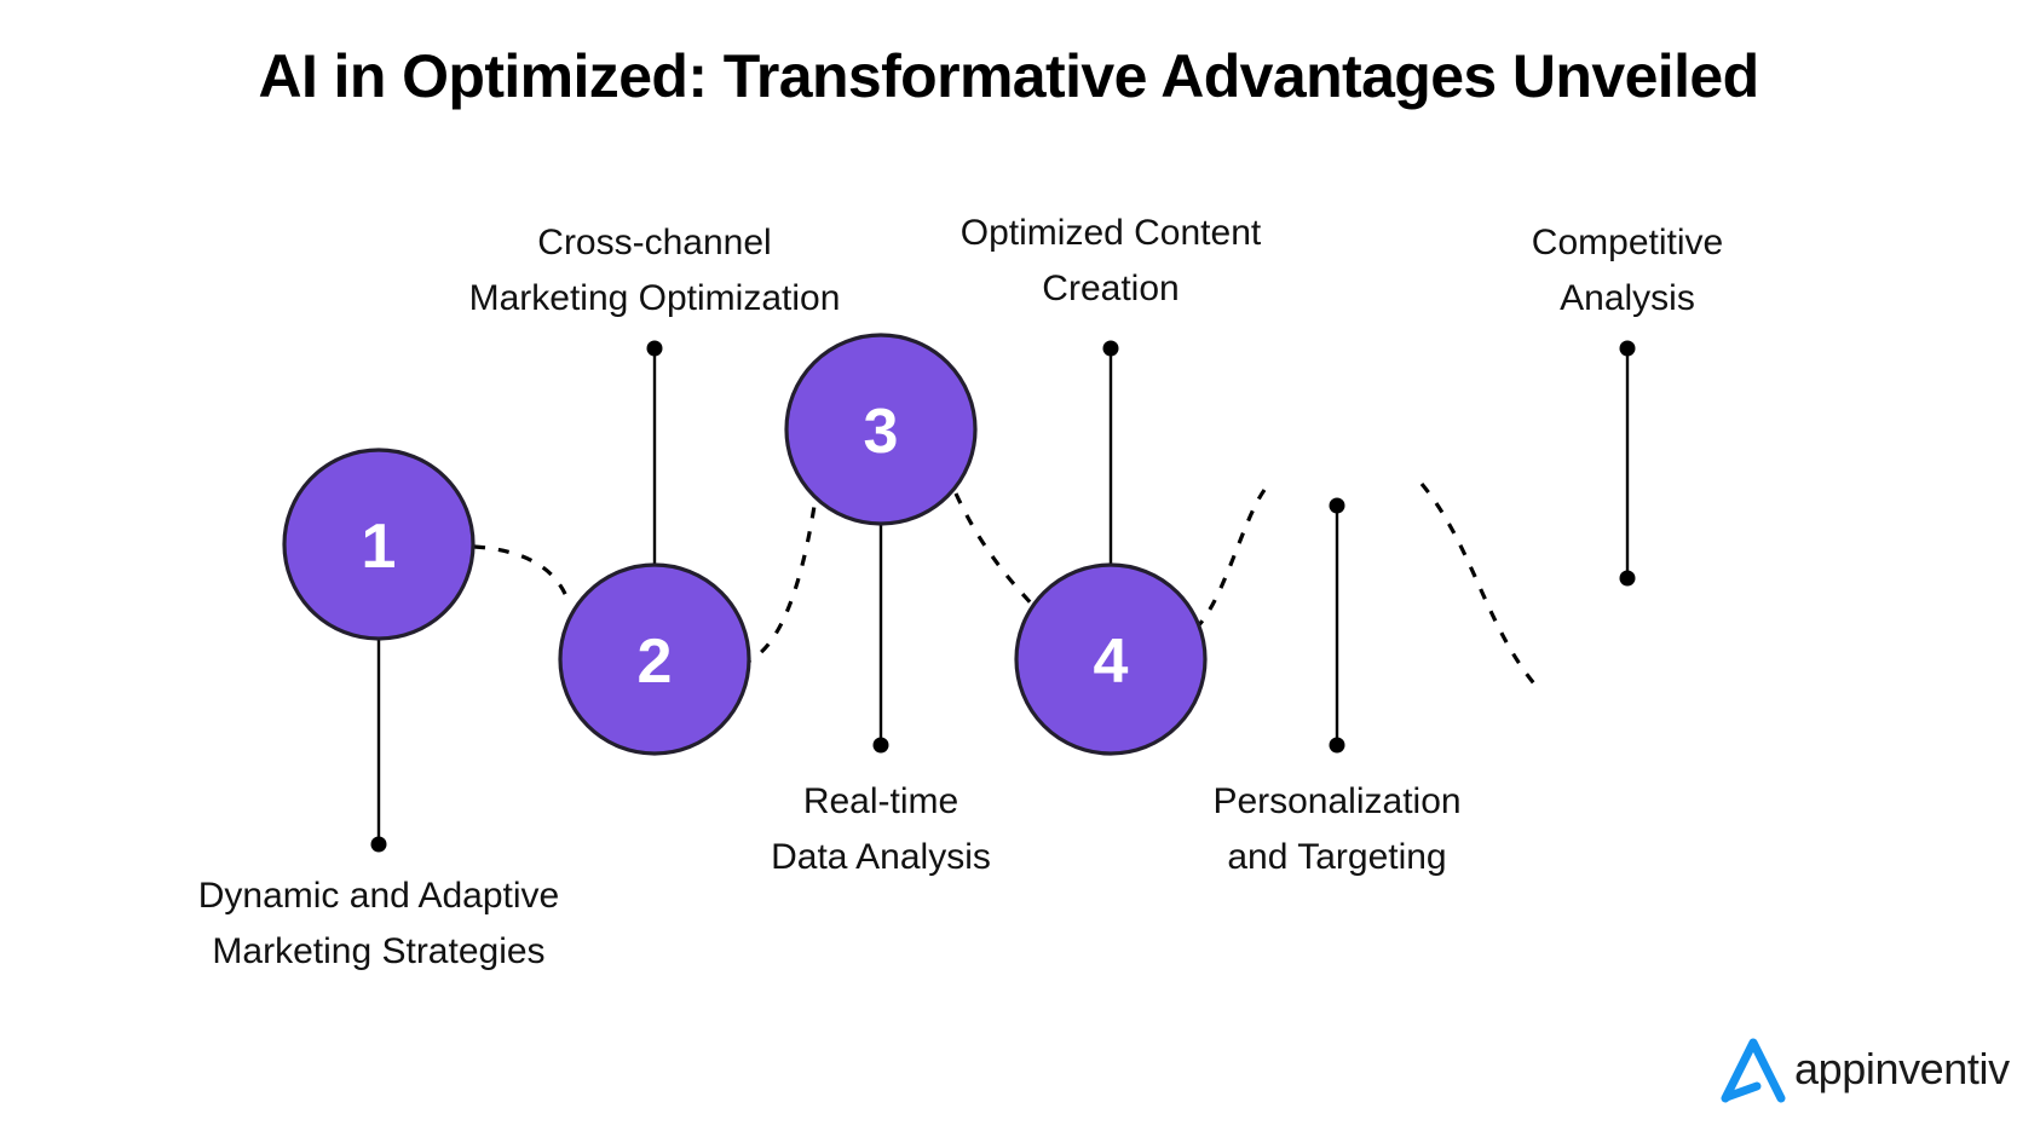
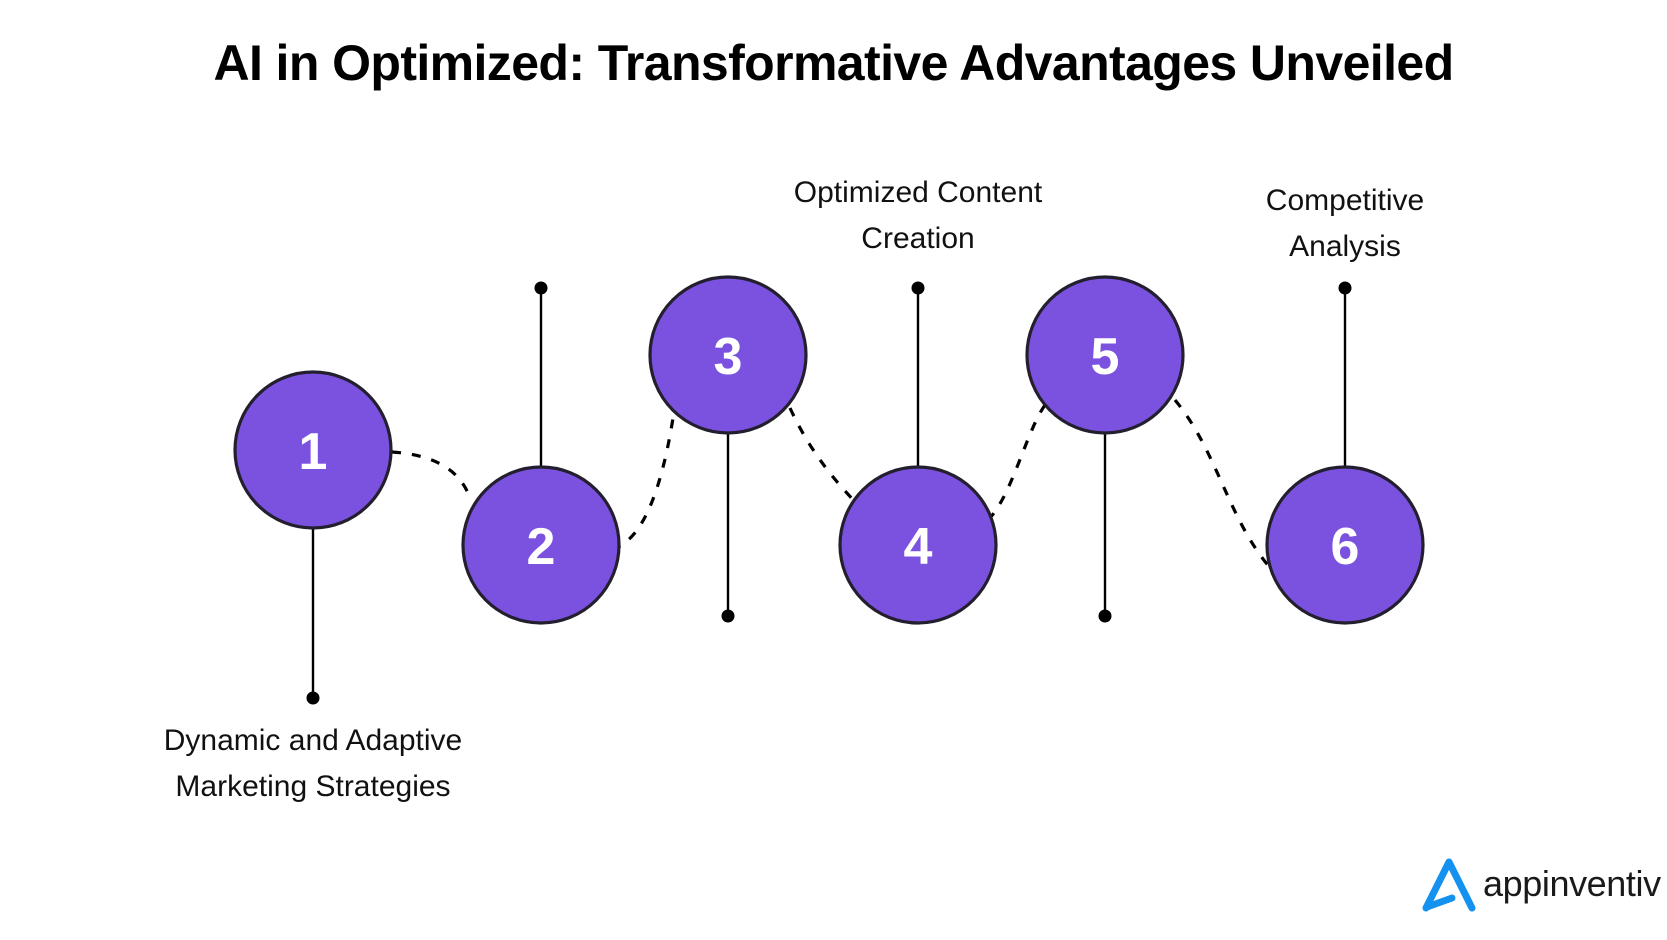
  AI in Optimized: Transformative Advantages Unveiled
  1
  2
  3
  4
+ 5
+ 6
  Dynamic and Adaptive
  Marketing Strategies
- Cross-channel
- Marketing Optimization
- Real-time
- Data Analysis
  Optimized Content
  Creation
- Personalization
- and Targeting
  Competitive
  Analysis
  appinventiv
